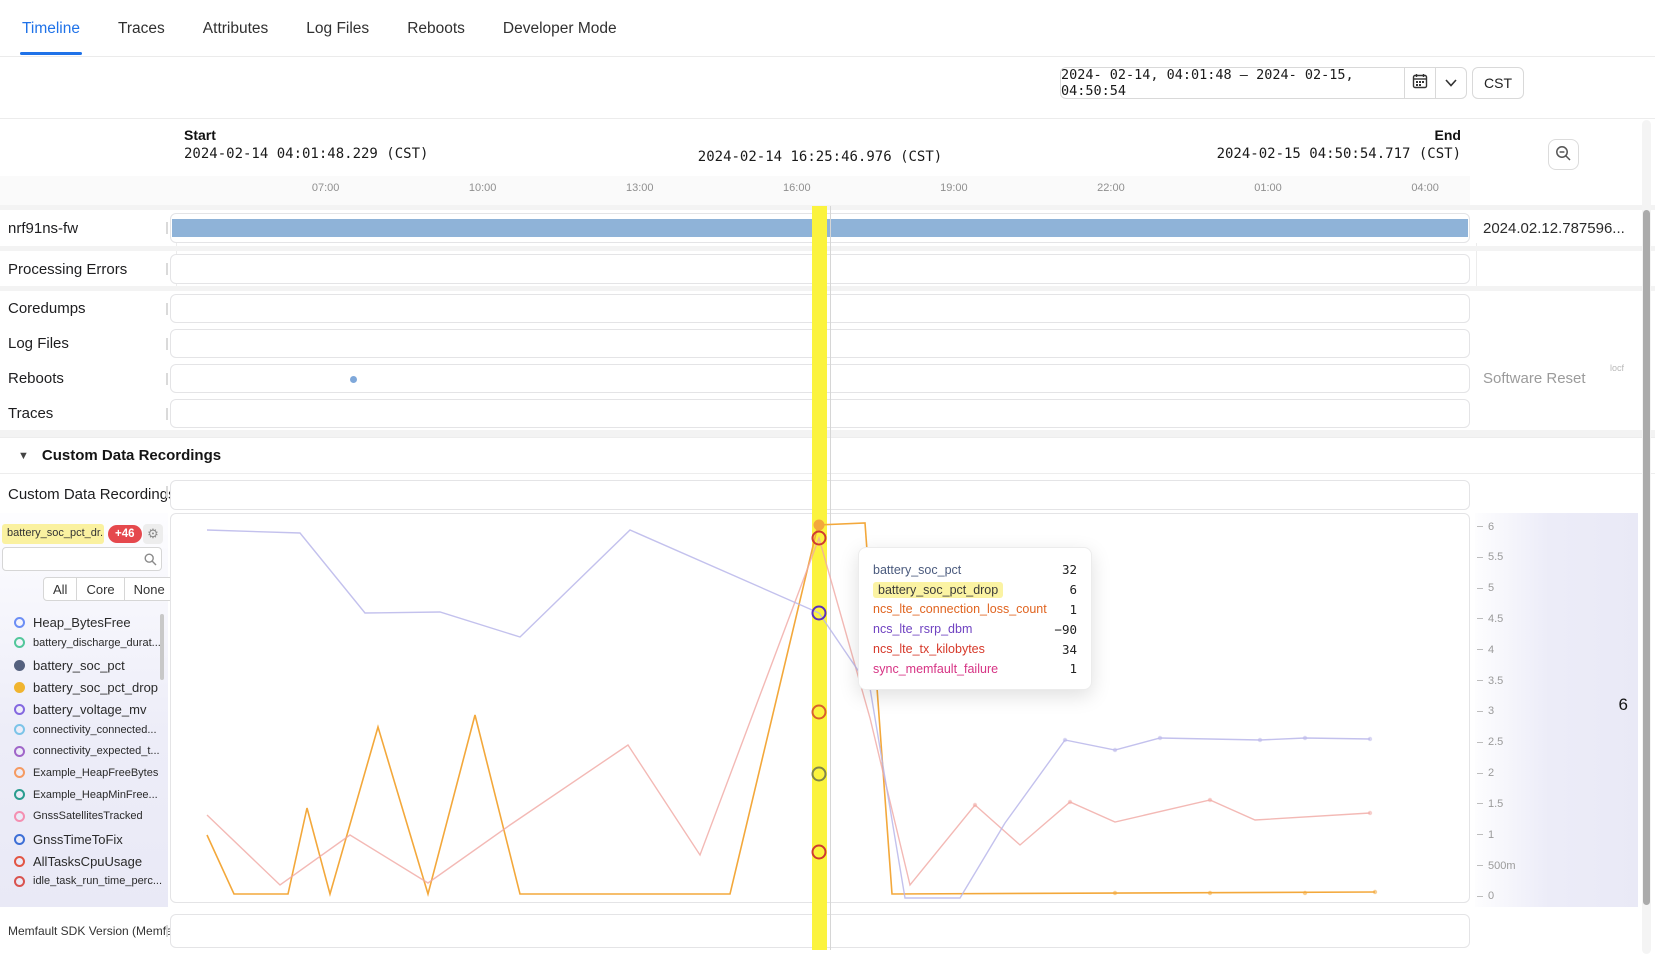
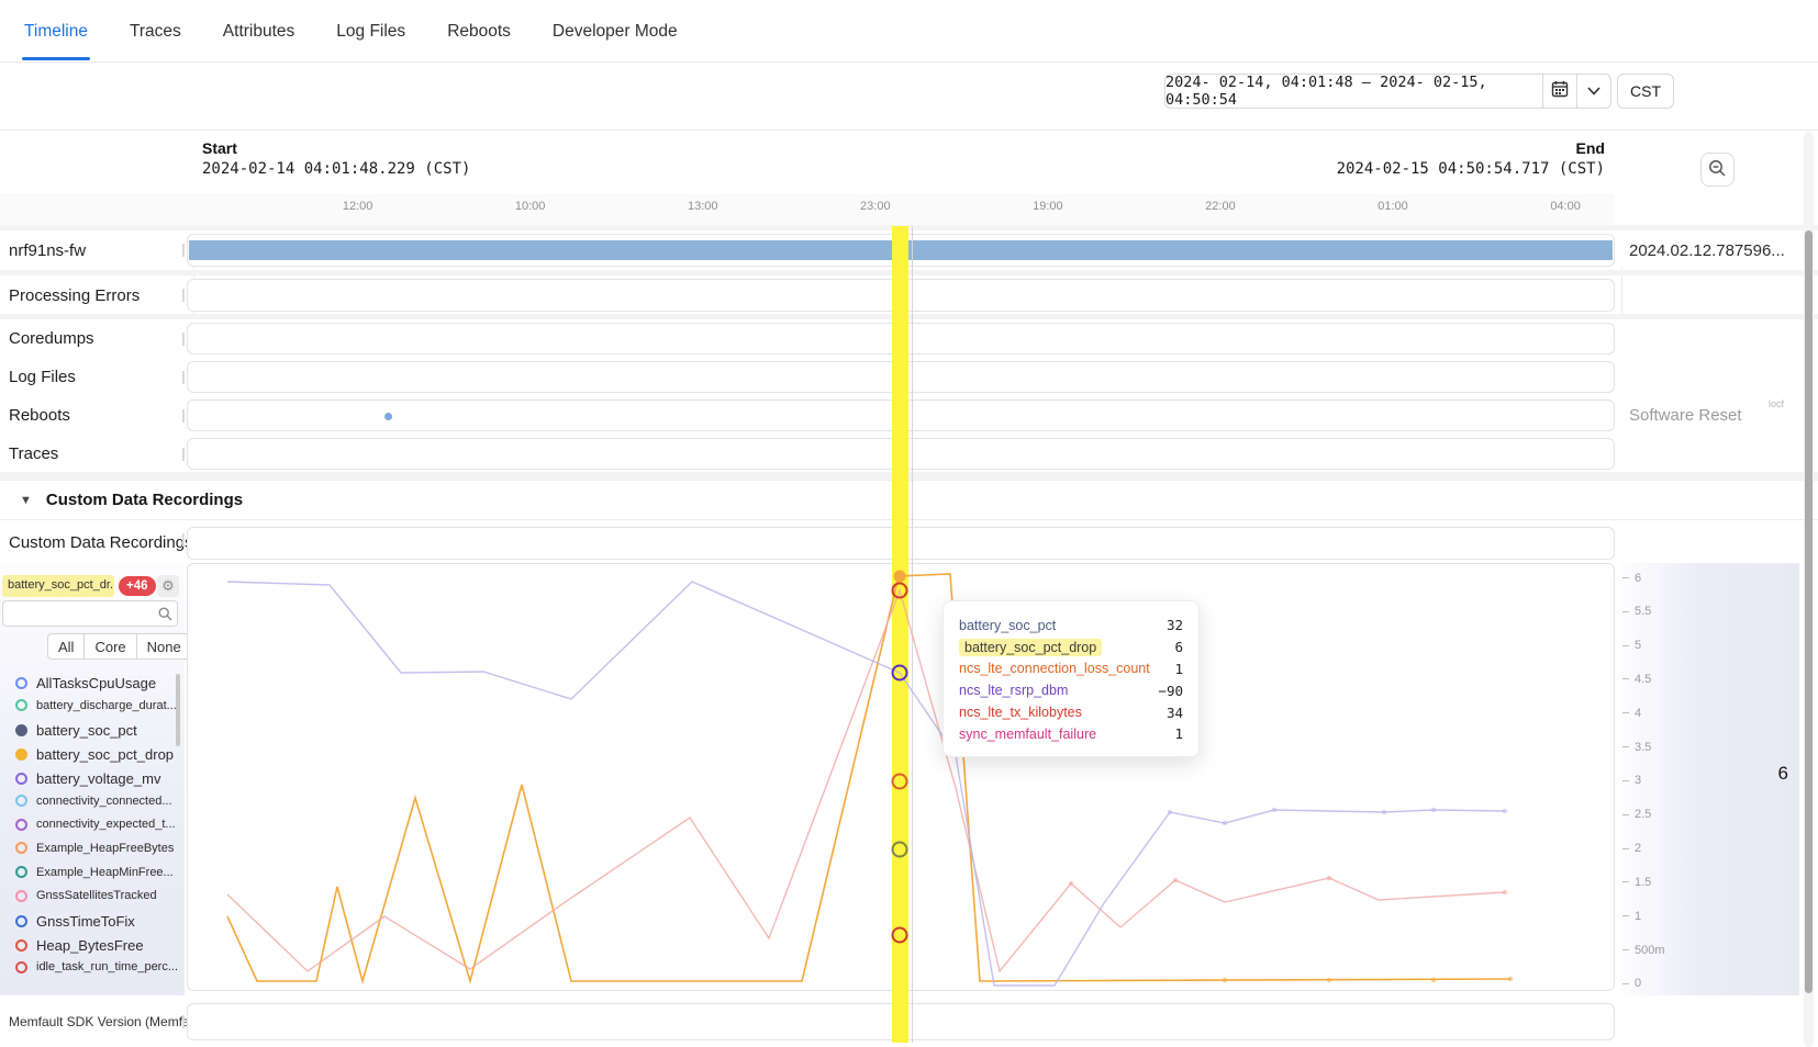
  Timeline
  Traces
  Attributes
  Log Files
  Reboots
  Developer Mode
  2024- 02-14, 04:01:48 – 2024- 02-15, 04:50:54
  CST
  Start
  2024-02-14 04:01:48.229 (CST)
- 2024-02-14 16:25:46.976 (CST)
  End
  2024-02-15 04:50:54.717 (CST)
- 07:00
+ 12:00
  10:00
  13:00
- 16:00
+ 23:00
  19:00
  22:00
  01:00
  04:00
  nrf91ns-fw
  2024.02.12.787596...
  Processing Errors
  Coredumps
  Log Files
  Reboots
  Software Reset
  locf
  Traces
  ▼
  Custom Data Recordings
  Custom Data Recording
  battery_soc_pct_dr.
  +46
  ⚙
  All
  Core
  None
- Heap_BytesFree
+ AllTasksCpuUsage
  battery_discharge_durat..
  battery_soc_pct
  battery_soc_pct_drop
  battery_voltage_mv
  connectivity_connected...
  connectivity_expected_t...
  Example_HeapFreeBytes
  Example_HeapMinFree...
  GnssSatellitesTracked
  GnssTimeToFix
- AllTasksCpuUsage
+ Heap_BytesFree
  idle_task_run_time_perc...
  6
  5.5
  5
  4.5
  4
  3.5
  3
  2.5
  2
  1.5
  1
  500m
  0
  6
  Memfault SDK Version (Memf
  battery_soc_pct
  32
  battery_soc_pct_drop
  6
  ncs_lte_connection_loss_count
  1
  ncs_lte_rsrp_dbm
  −90
  ncs_lte_tx_kilobytes
  34
  sync_memfault_failure
  1
